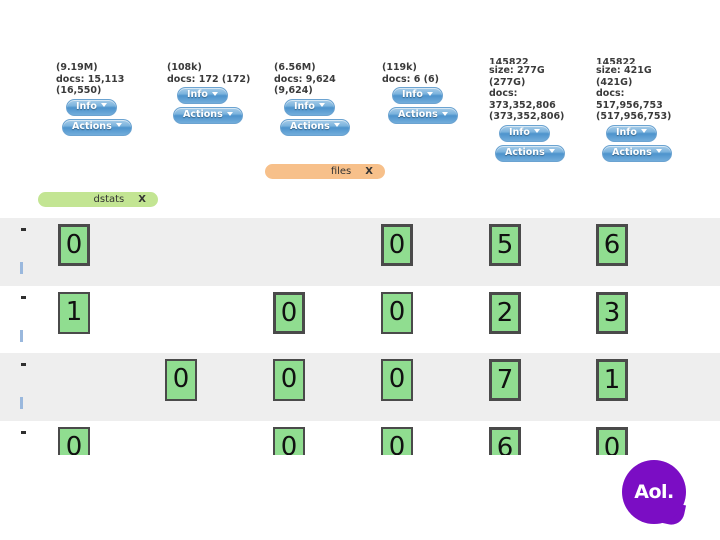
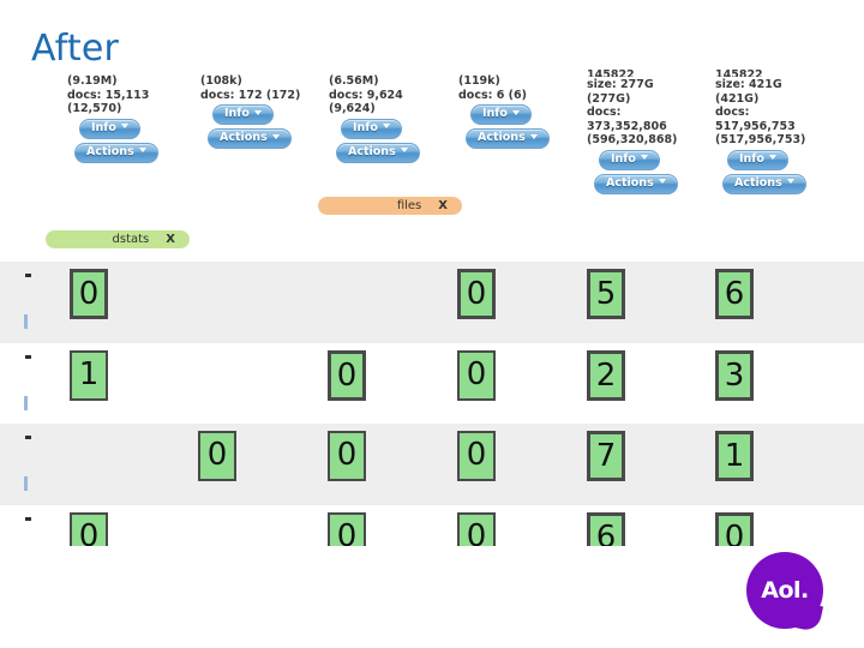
+ After
  (9.19M)
  docs: 15,113
- (16,550)
+ (12,570)
  Info
  Actions
  (108k)
  docs: 172 (172)
  Info
  Actions
  (6.56M)
  docs: 9,624
  (9,624)
  Info
  Actions
  (119k)
  docs: 6 (6)
  Info
  Actions
  145822
  size: 277G
  (277G)
  docs:
  373,352,806
- (373,352,806)
+ (596,320,868)
  Info
  Actions
  145822
  size: 421G
  (421G)
  docs:
  517,956,753
  (517,956,753)
  Info
  Actions
  files
  X
  dstats
  X
  0
  0
  5
  6
  1
  0
  0
  2
  3
  0
  0
  0
  7
  1
  0
  0
  0
  6
  0
  Aol.
